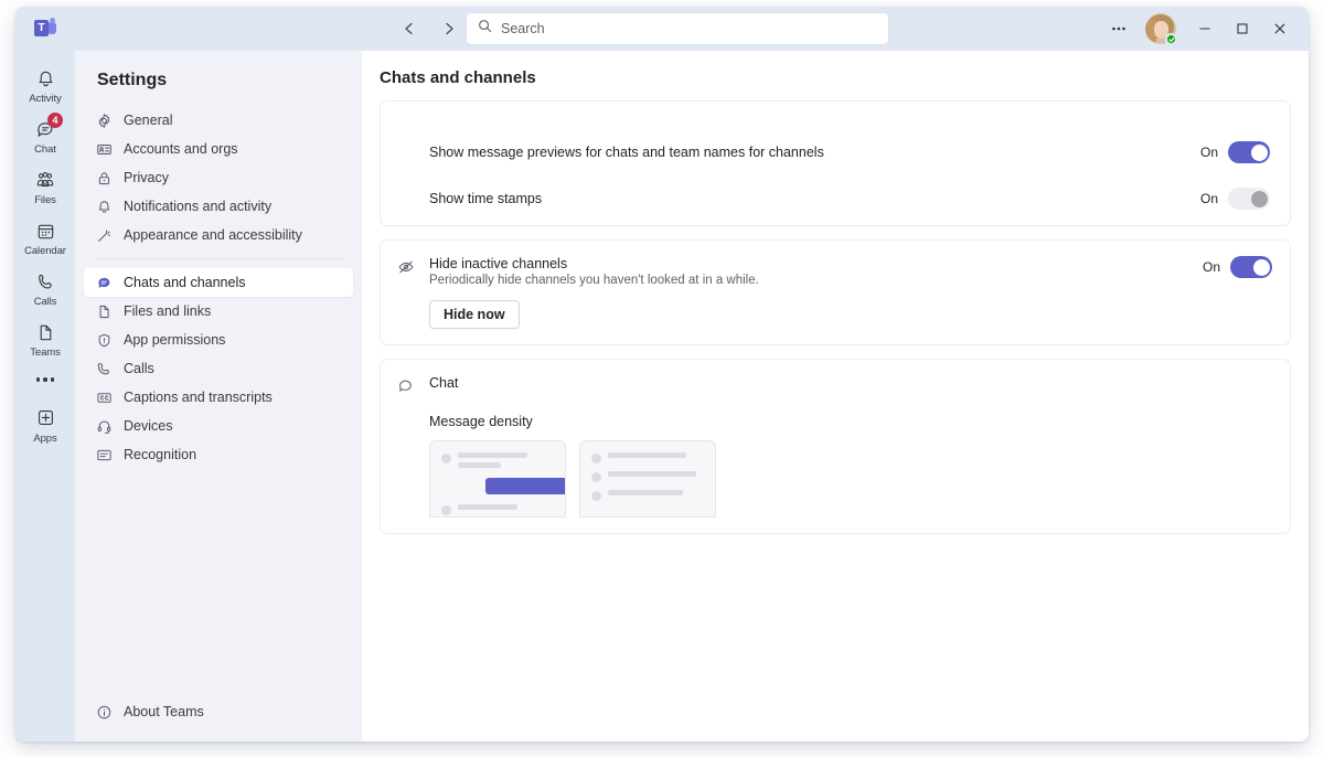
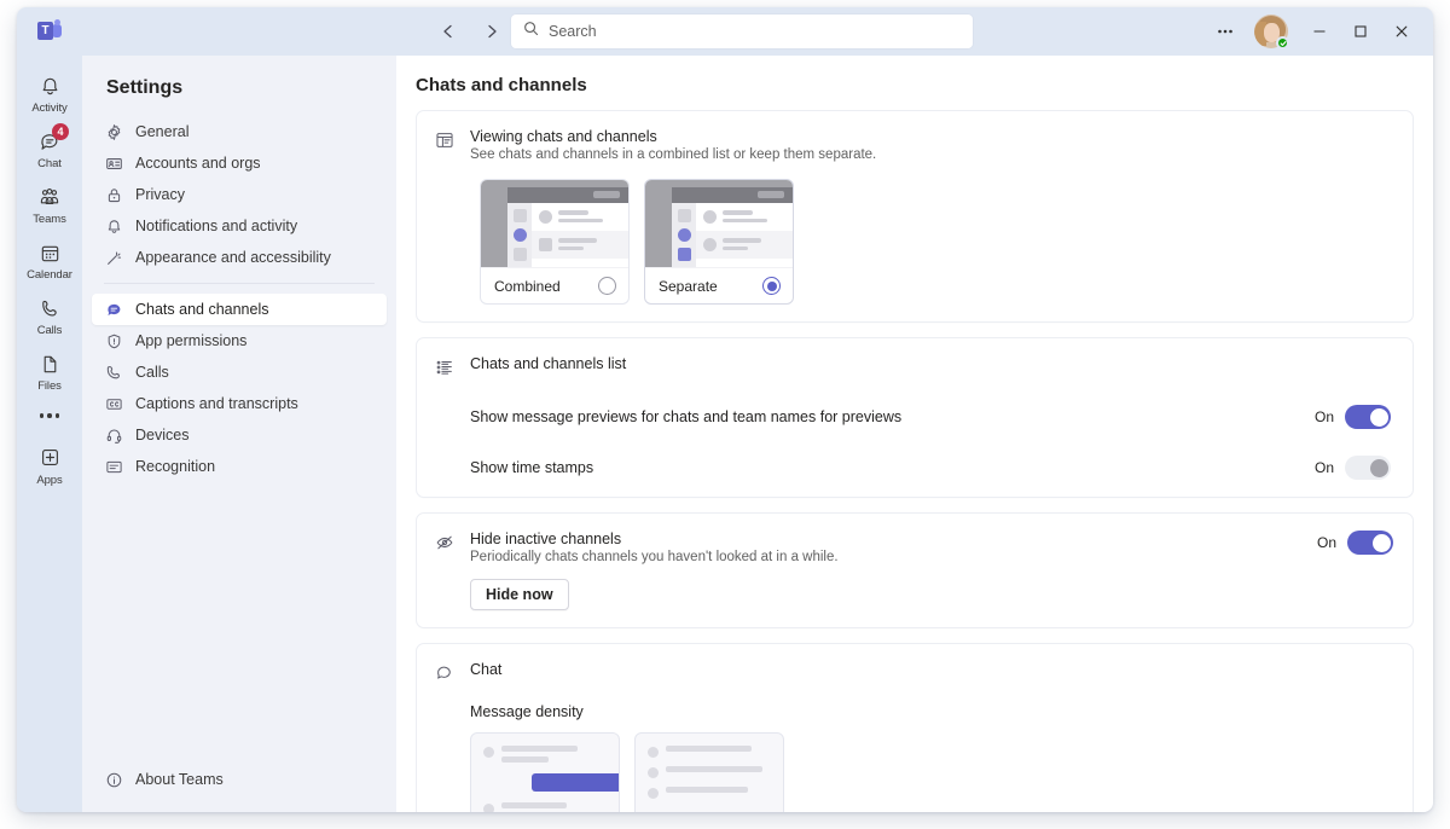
  T
  Search
  Activity
  4
  Chat
- Files
+ Teams
  Calendar
  Calls
- Teams
+ Files
  Apps
  Settings
  General
  Accounts and orgs
  Privacy
  Notifications and activity
  Appearance and accessibility
  Chats and channels
- Files and links
  App permissions
  Calls
  Captions and transcripts
  Devices
  Recognition
  About Teams
  Chats and channels
+ Viewing chats and channels
+ See chats and channels in a combined list or keep them separate.
+ Combined
+ Separate
+ Chats and channels list
- Show message previews for chats and team names for channels
+ Show message previews for chats and team names for previews
  On
  Show time stamps
  On
  Hide inactive channels
- Periodically hide channels you haven't looked at in a while.
+ Periodically chats channels you haven't looked at in a while.
  On
  Hide now
  Chat
  Message density
